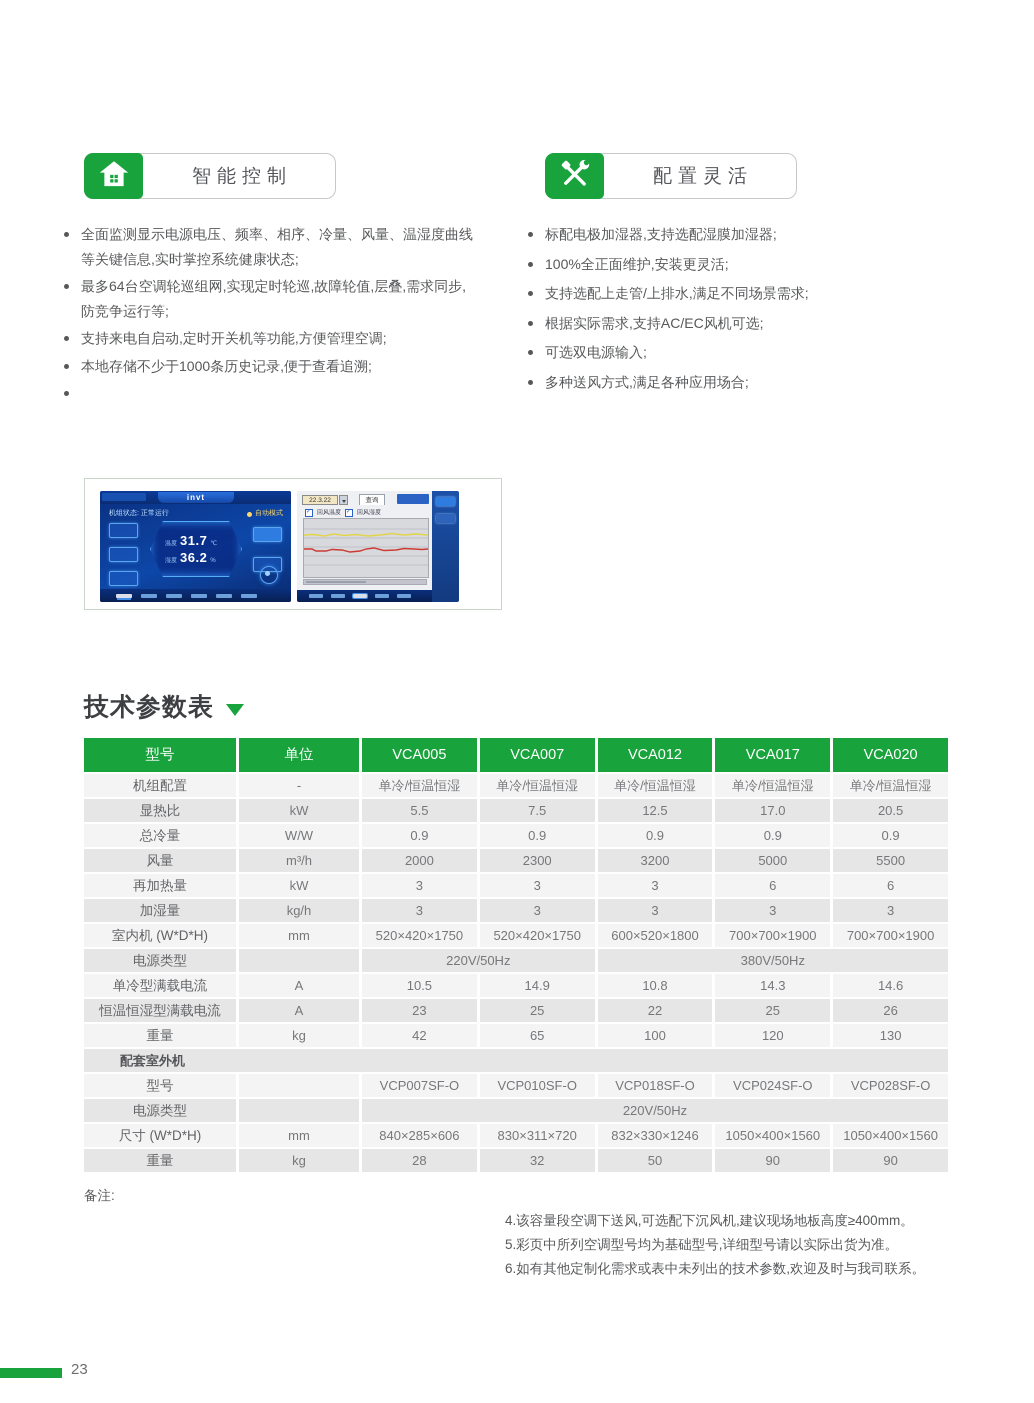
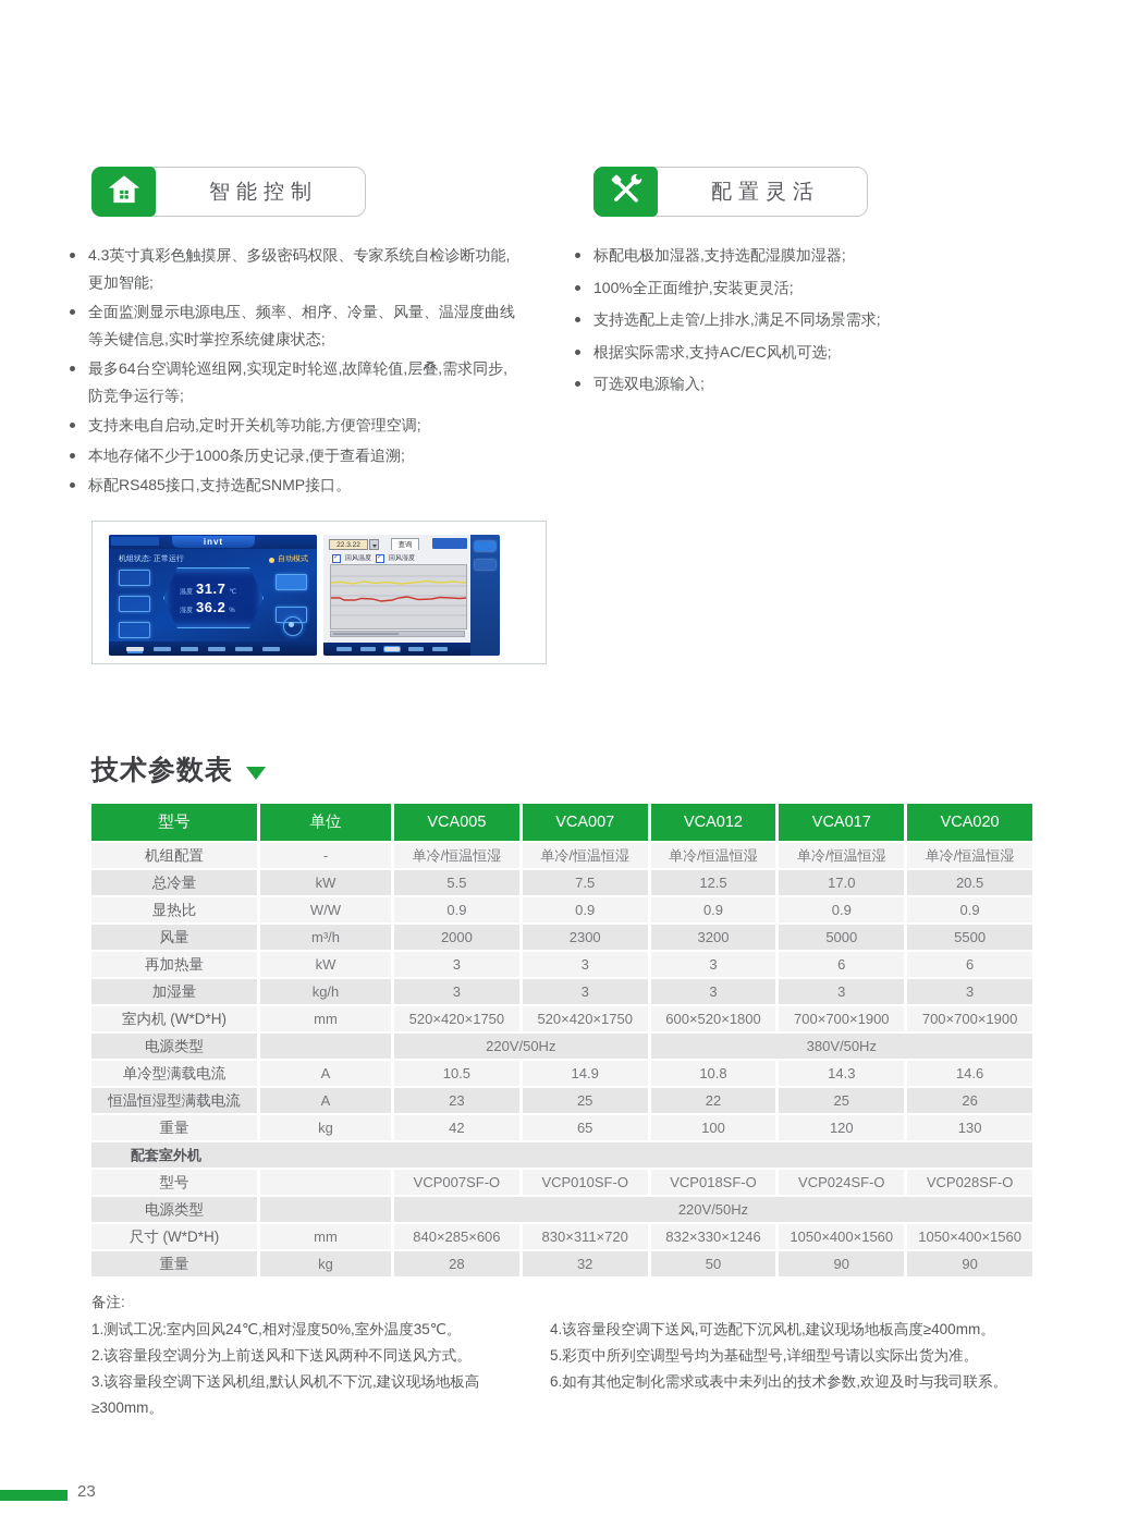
  智能控制
  配置灵活
+ 4.3英寸真彩色触摸屏、多级密码权限、专家系统自检诊断功能,更加智能;
  全面监测显示电源电压、频率、相序、冷量、风量、温湿度曲线等关键信息,实时掌控系统健康状态;
  最多64台空调轮巡组网,实现定时轮巡,故障轮值,层叠,需求同步,防竞争运行等;
  支持来电自启动,定时开关机等功能,方便管理空调;
  本地存储不少于1000条历史记录,便于查看追溯;
+ 标配RS485接口,支持选配SNMP接口。
  标配电极加湿器,支持选配湿膜加湿器;
  100%全正面维护,安装更灵活;
  支持选配上走管/上排水,满足不同场景需求;
  根据实际需求,支持AC/EC风机可选;
  可选双电源输入;
- 多种送风方式,满足各种应用场合;
  invt
  31.7
  36.2
  技术参数表
  型号
  单位
  VCA005
  VCA007
  VCA012
  VCA017
  VCA020
  机组配置
  -
  单冷/恒温恒湿
  单冷/恒温恒湿
  单冷/恒温恒湿
  单冷/恒温恒湿
  单冷/恒温恒湿
- 显热比
+ 总冷量
  kW
  5.5
  7.5
  12.5
  17.0
  20.5
- 总冷量
+ 显热比
  W/W
  0.9
  0.9
  0.9
  0.9
  0.9
  风量
  m³/h
  2000
  2300
  3200
  5000
  5500
  再加热量
  kW
  3
  3
  3
  6
  6
  加湿量
  kg/h
  3
  3
  3
  3
  3
  室内机 (W*D*H)
  mm
  520×420×1750
  520×420×1750
  600×520×1800
  700×700×1900
  700×700×1900
  电源类型
  220V/50Hz
  380V/50Hz
  单冷型满载电流
  A
  10.5
  14.9
  10.8
  14.3
  14.6
  恒温恒湿型满载电流
  A
  23
  25
  22
  25
  26
  重量
  kg
  42
  65
  100
  120
  130
  配套室外机
  型号
  VCP007SF-O
  VCP010SF-O
  VCP018SF-O
  VCP024SF-O
  VCP028SF-O
  电源类型
  220V/50Hz
  尺寸 (W*D*H)
  mm
  840×285×606
  830×311×720
  832×330×1246
  1050×400×1560
  1050×400×1560
  重量
  kg
  28
  32
  50
  90
  90
  备注:
+ 1.测试工况:室内回风24℃,相对湿度50%,室外温度35℃。
+ 2.该容量段空调分为上前送风和下送风两种不同送风方式。
+ 3.该容量段空调下送风机组,默认风机不下沉,建议现场地板高≥300mm。
  4.该容量段空调下送风,可选配下沉风机,建议现场地板高度≥400mm。
  5.彩页中所列空调型号均为基础型号,详细型号请以实际出货为准。
  6.如有其他定制化需求或表中未列出的技术参数,欢迎及时与我司联系。
  23
